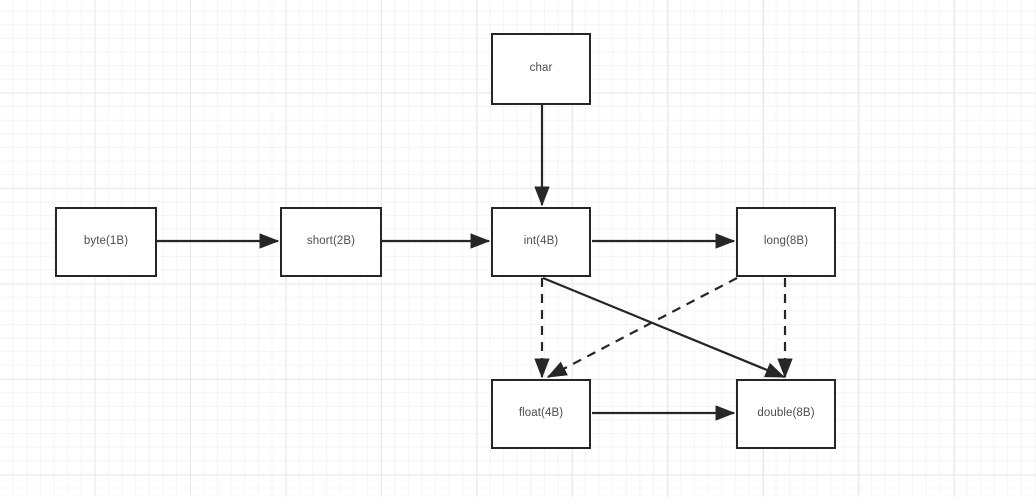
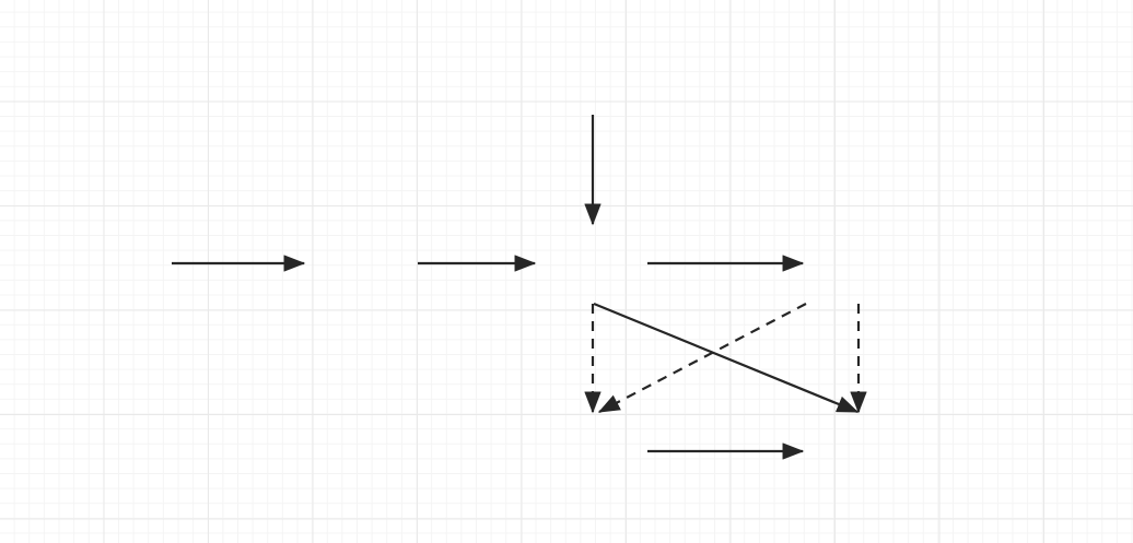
- char
- byte(1B)
- short(2B)
- int(4B)
- long(8B)
- float(4B)
- double(8B)
